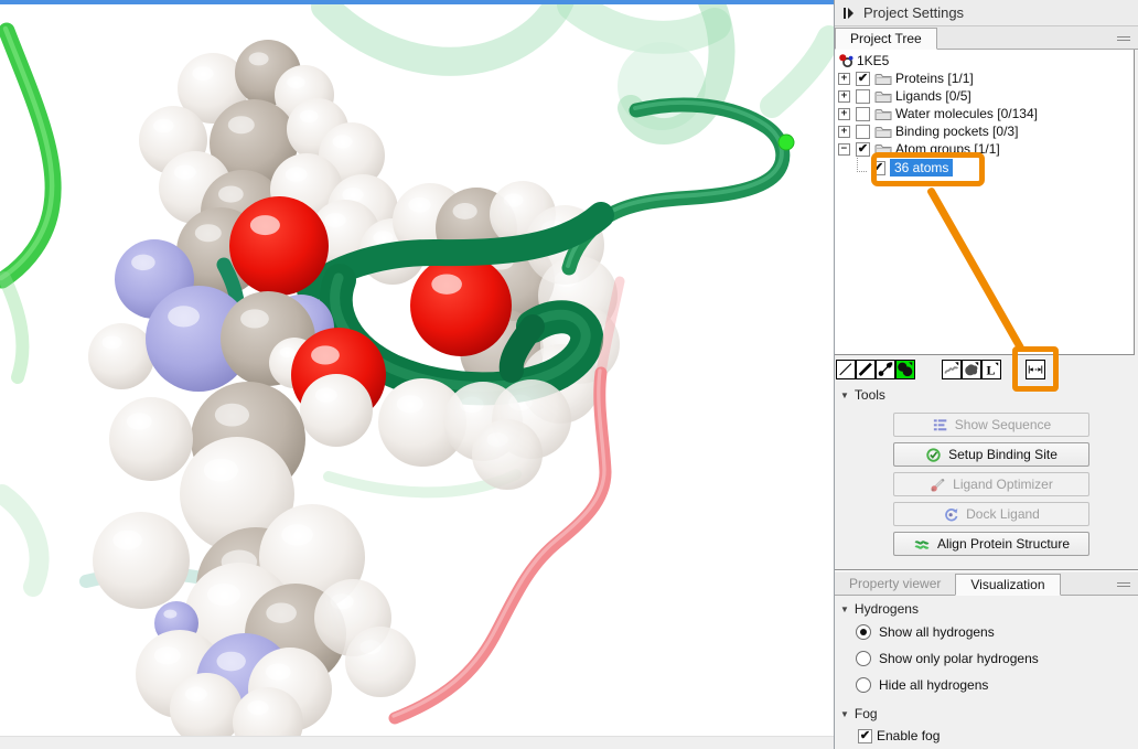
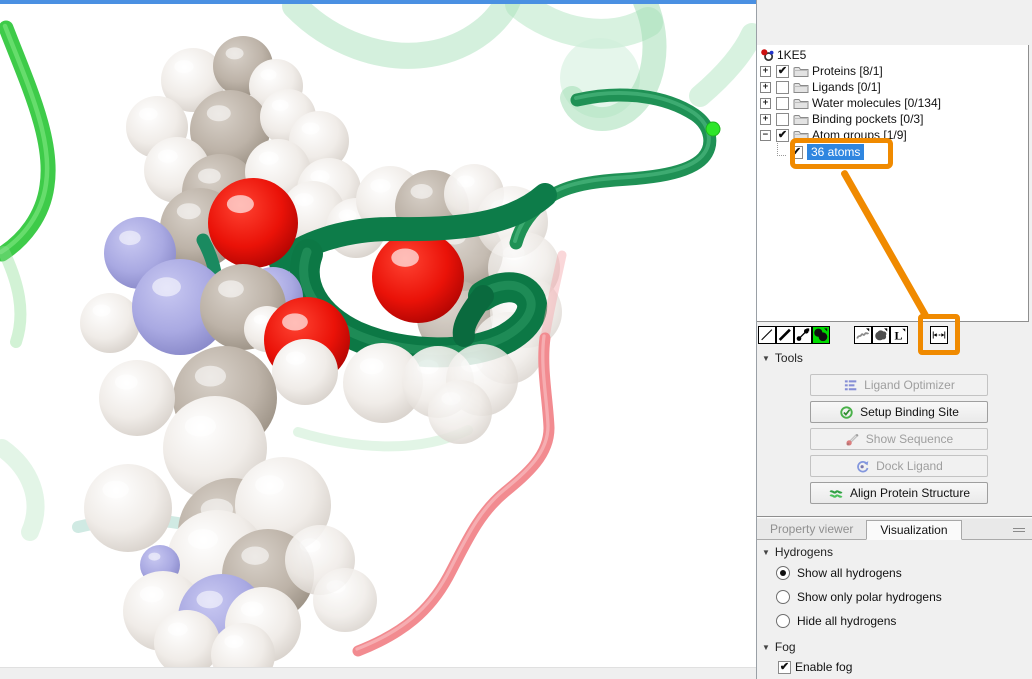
- Project Settings
- Project Tree
  1KE5
  +
  ✔
- Proteins [1/1]
+ Proteins [8/1]
  +
- Ligands [0/5]
+ Ligands [0/1]
  +
  Water molecules [0/134]
  +
  Binding pockets [0/3]
  −
  ✔
- Atom groups [1/1]
+ Atom groups [1/9]
  ✔
  36 atoms
  L
  ▼ Tools
- Show Sequence
+ Ligand Optimizer
  Setup Binding Site
- Ligand Optimizer
+ Show Sequence
  Dock Ligand
  Align Protein Structure
  Property viewer
  Visualization
  ▼ Hydrogens
  Show all hydrogens
  Show only polar hydrogens
  Hide all hydrogens
  ▼ Fog
  ✔
  Enable fog
